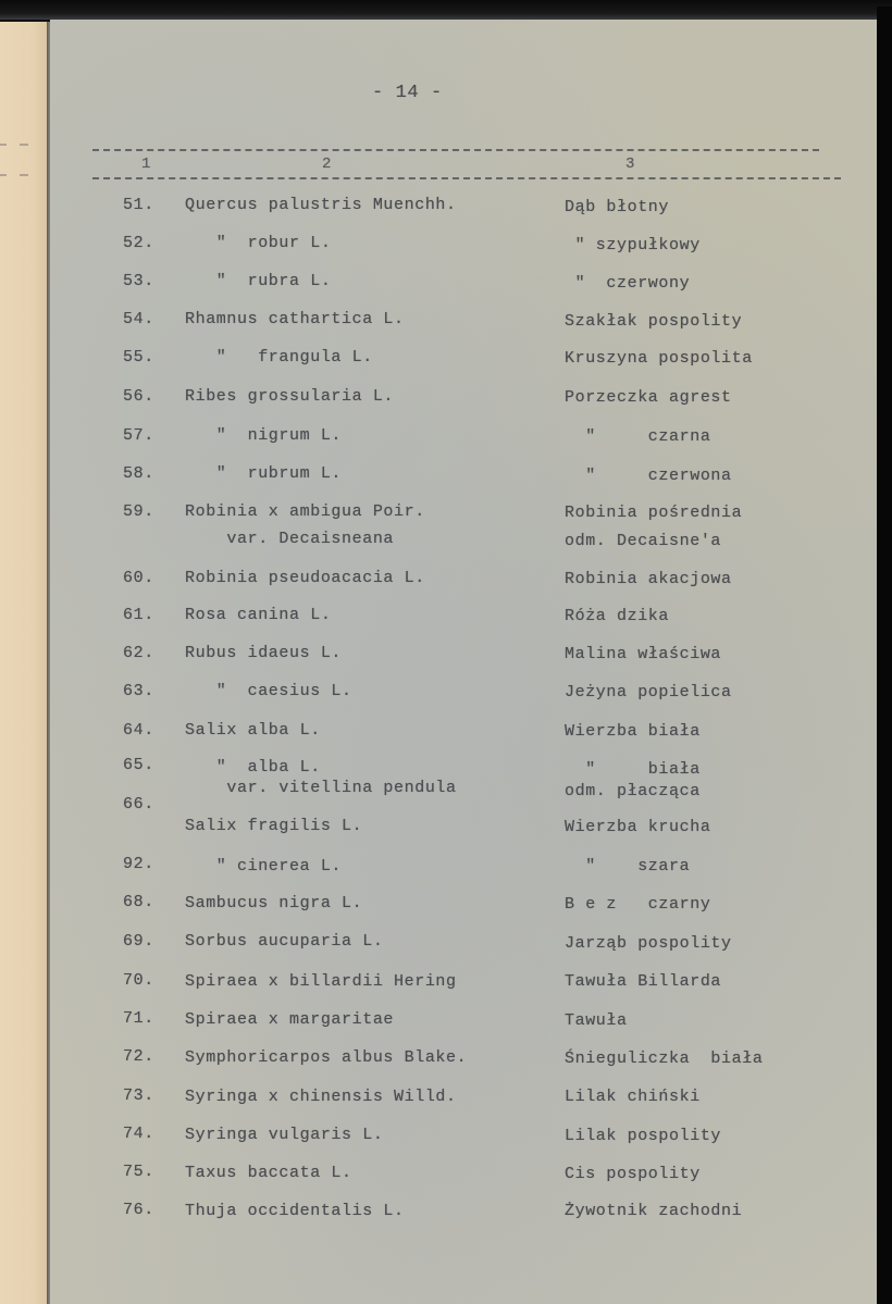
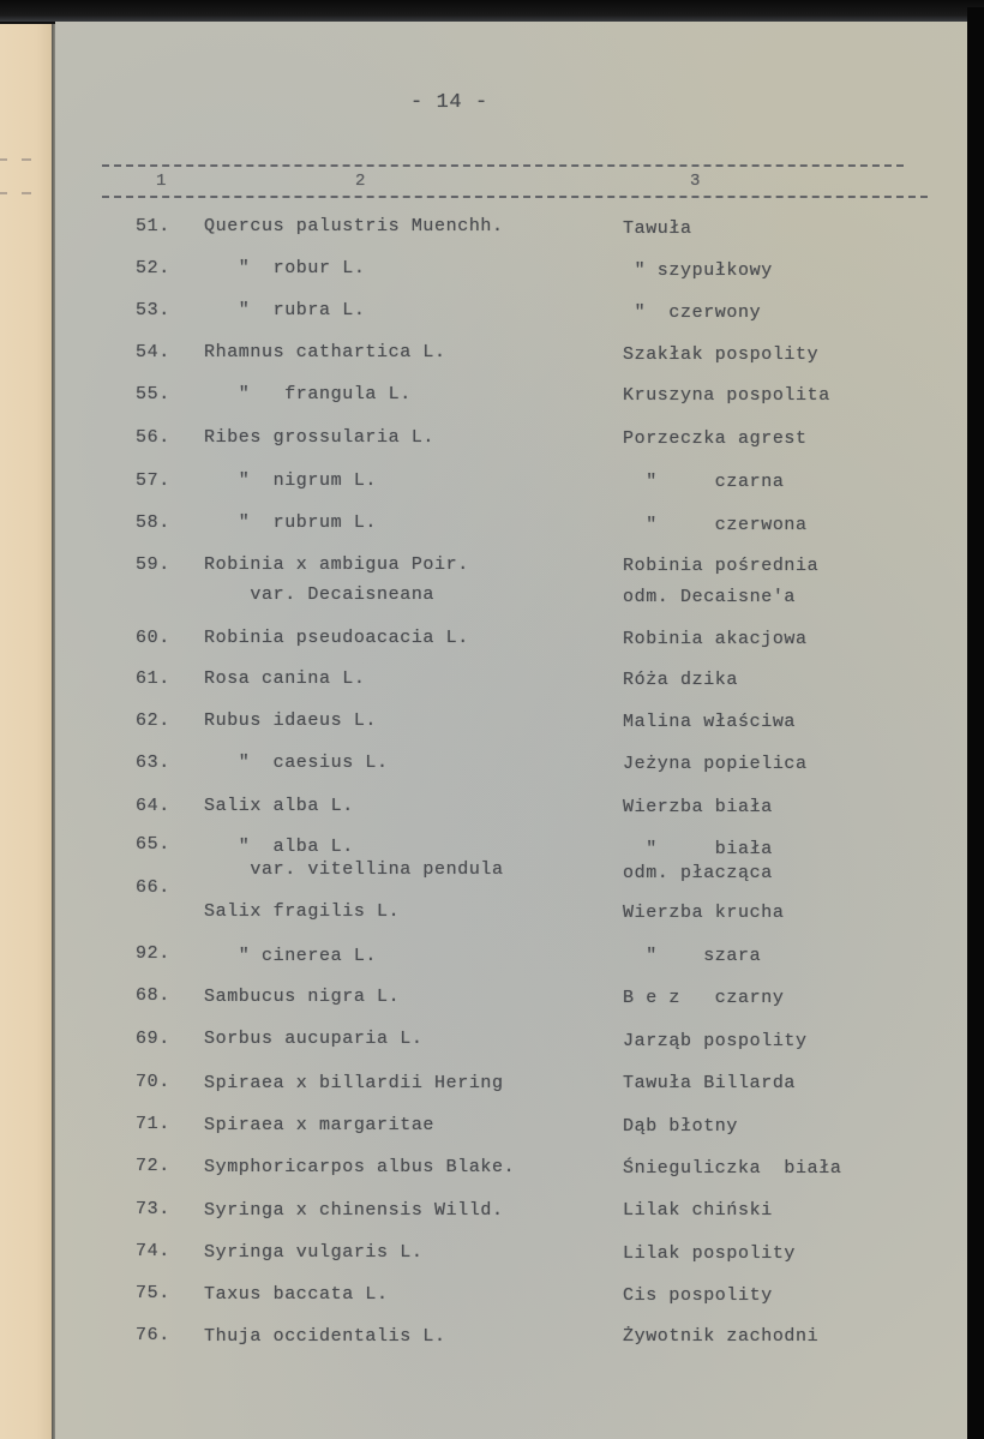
  - 14 -
  1
  2
  3
  51.
  Quercus palustris Muenchh.
- Dąb błotny
+ Tawuła
  52.
  " robur L.
  " szypułkowy
  53.
  " rubra L.
  " czerwony
  54.
  Rhamnus cathartica L.
  Szakłak pospolity
  55.
  " frangula L.
  Kruszyna pospolita
  56.
  Ribes grossularia L.
  Porzeczka agrest
  57.
  " nigrum L.
  " czarna
  58.
  " rubrum L.
  " czerwona
  59.
  Robinia x ambigua Poir.
  Robinia pośrednia
  var. Decaisneana
  odm. Decaisne'a
  60.
  Robinia pseudoacacia L.
  Robinia akacjowa
  61.
  Rosa canina L.
  Róża dzika
  62.
  Rubus idaeus L.
  Malina właściwa
  63.
  " caesius L.
  Jeżyna popielica
  64.
  Salix alba L.
  Wierzba biała
  65.
  " alba L.
  " biała
  var. vitellina pendula
  odm. płacząca
  66.
  Salix fragilis L.
  Wierzba krucha
  92.
  " cinerea L.
  " szara
  68.
  Sambucus nigra L.
  B e z czarny
  69.
  Sorbus aucuparia L.
  Jarząb pospolity
  70.
  Spiraea x billardii Hering
  Tawuła Billarda
  71.
  Spiraea x margaritae
- Tawuła
+ Dąb błotny
  72.
  Symphoricarpos albus Blake.
  Śnieguliczka biała
  73.
  Syringa x chinensis Willd.
  Lilak chiński
  74.
  Syringa vulgaris L.
  Lilak pospolity
  75.
  Taxus baccata L.
  Cis pospolity
  76.
  Thuja occidentalis L.
  Żywotnik zachodni
